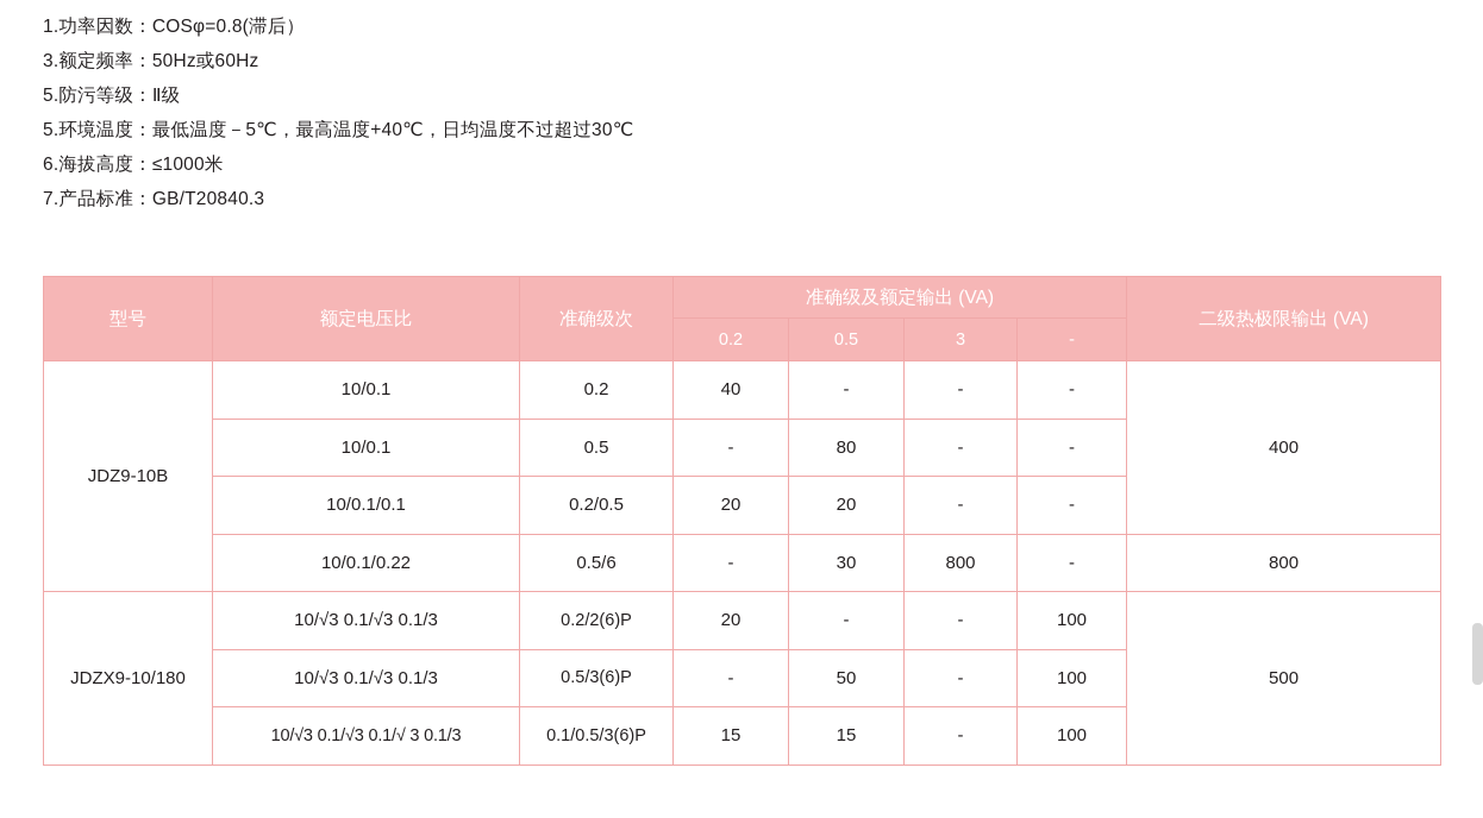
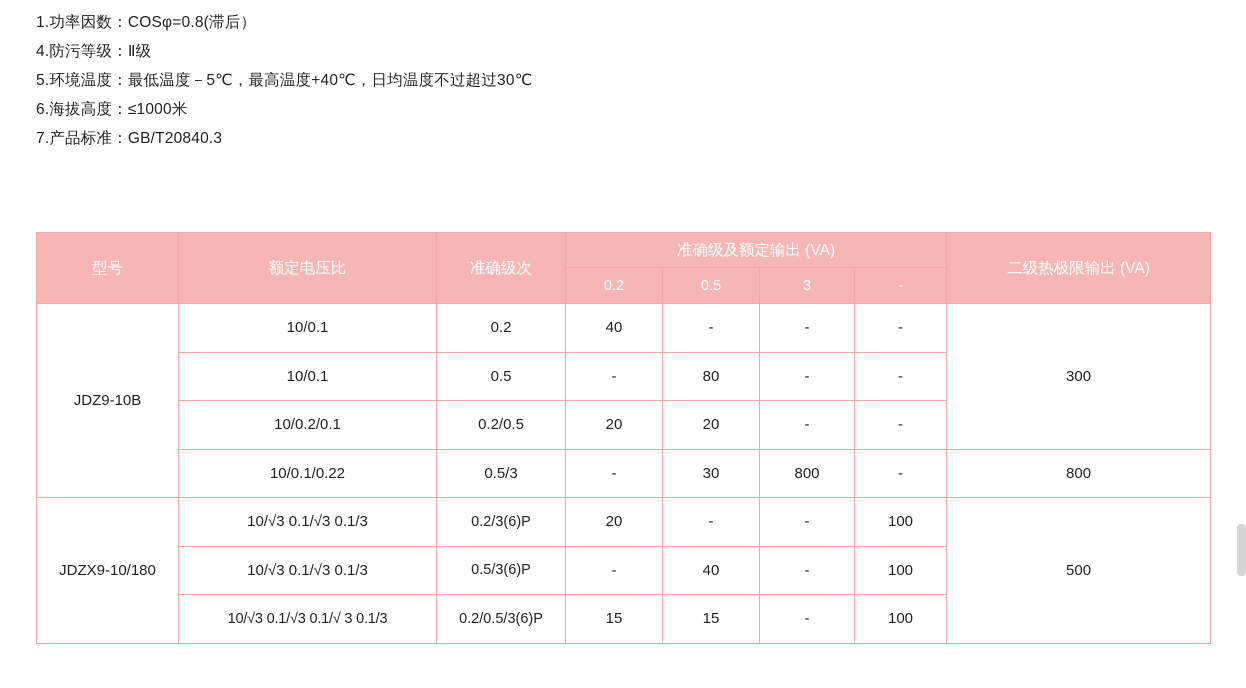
  1.功率因数：COSφ=0.8(滞后）
- 3.额定频率：50Hz或60Hz
- 5.防污等级：Ⅱ级
+ 4.防污等级：Ⅱ级
  5.环境温度：最低温度－5℃，最高温度+40℃，日均温度不过超过30℃
  6.海拔高度：≤1000米
  7.产品标准：GB/T20840.3
  型号	额定电压比	准确级次	准确级及额定输出 (VA)	二级热极限输出 (VA)
  0.2	0.5	3	-
- JDZ9-10B	10/0.1	0.2	40	-	-	-	400
+ JDZ9-10B	10/0.1	0.2	40	-	-	-	300
  10/0.1	0.5	-	80	-	-
- 10/0.1/0.1	0.2/0.5	20	20	-	-
+ 10/0.2/0.1	0.2/0.5	20	20	-	-
- 10/0.1/0.22	0.5/6	-	30	800	-	800
+ 10/0.1/0.22	0.5/3	-	30	800	-	800
- JDZX9-10/180	10/√3 0.1/√3 0.1/3	0.2/2(6)P	20	-	-	100	500
+ JDZX9-10/180	10/√3 0.1/√3 0.1/3	0.2/3(6)P	20	-	-	100	500
- 10/√3 0.1/√3 0.1/3	0.5/3(6)P	-	50	-	100
+ 10/√3 0.1/√3 0.1/3	0.5/3(6)P	-	40	-	100
- 10/√3 0.1/√3 0.1/√ 3 0.1/3	0.1/0.5/3(6)P	15	15	-	100
+ 10/√3 0.1/√3 0.1/√ 3 0.1/3	0.2/0.5/3(6)P	15	15	-	100
